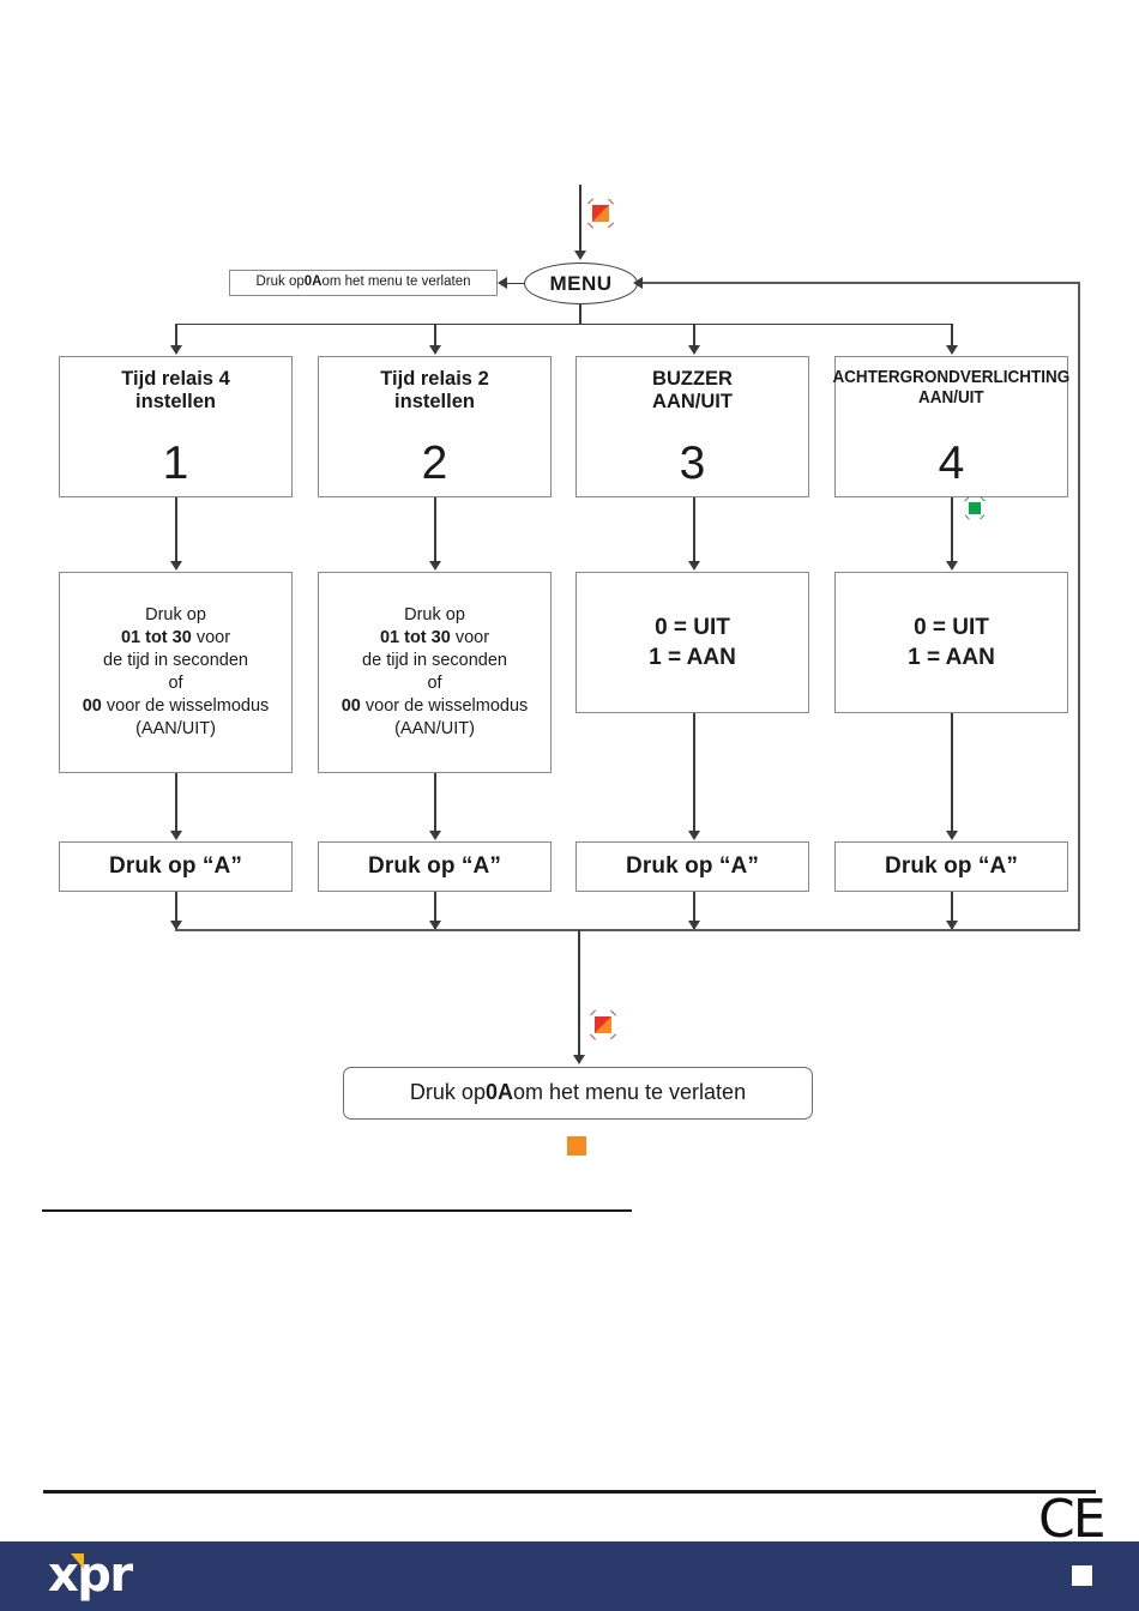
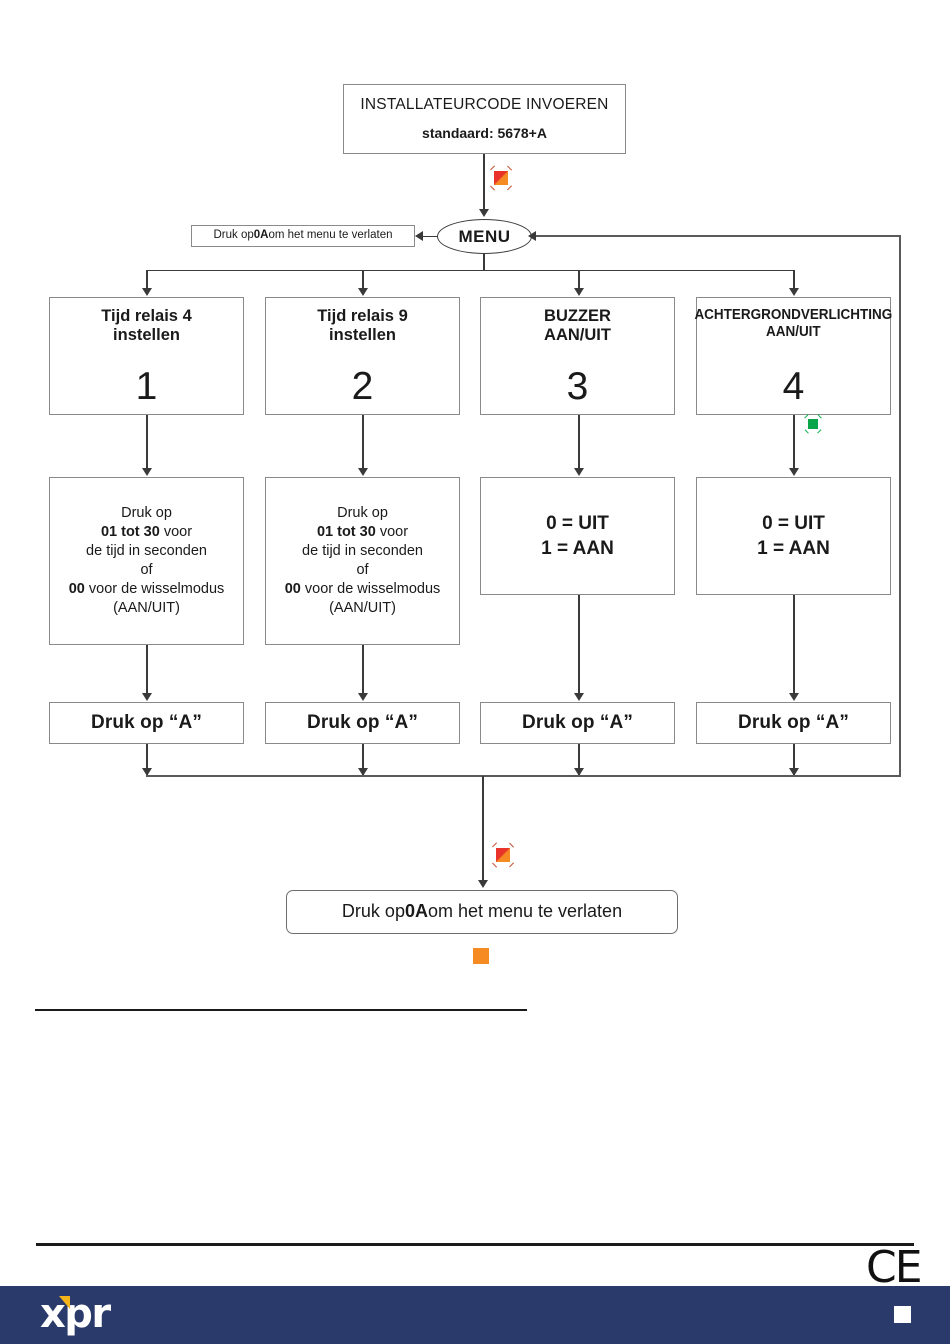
+ INSTALLATEURCODE INVOEREN
+ standaard: 5678+A
  MENU
  Druk op
  0A
  om het menu te verlaten
  Tijd relais 4
  instellen
  1
- Tijd relais 2
+ Tijd relais 9
  instellen
  2
  BUZZER
  AAN/UIT
  3
  ACHTERGRONDVERLICHTING
  AAN/UIT
  4
  Druk op
  01 tot 30 voor
  de tijd in seconden
  of
  00 voor de wisselmodus
  (AAN/UIT)
  Druk op
  01 tot 30 voor
  de tijd in seconden
  of
  00 voor de wisselmodus
  (AAN/UIT)
  0 = UIT
  1 = AAN
  0 = UIT
  1 = AAN
  Druk op “A”
  Druk op “A”
  Druk op “A”
  Druk op “A”
  Druk op
  0A
  om het menu te verlaten
  CE
  xpr
